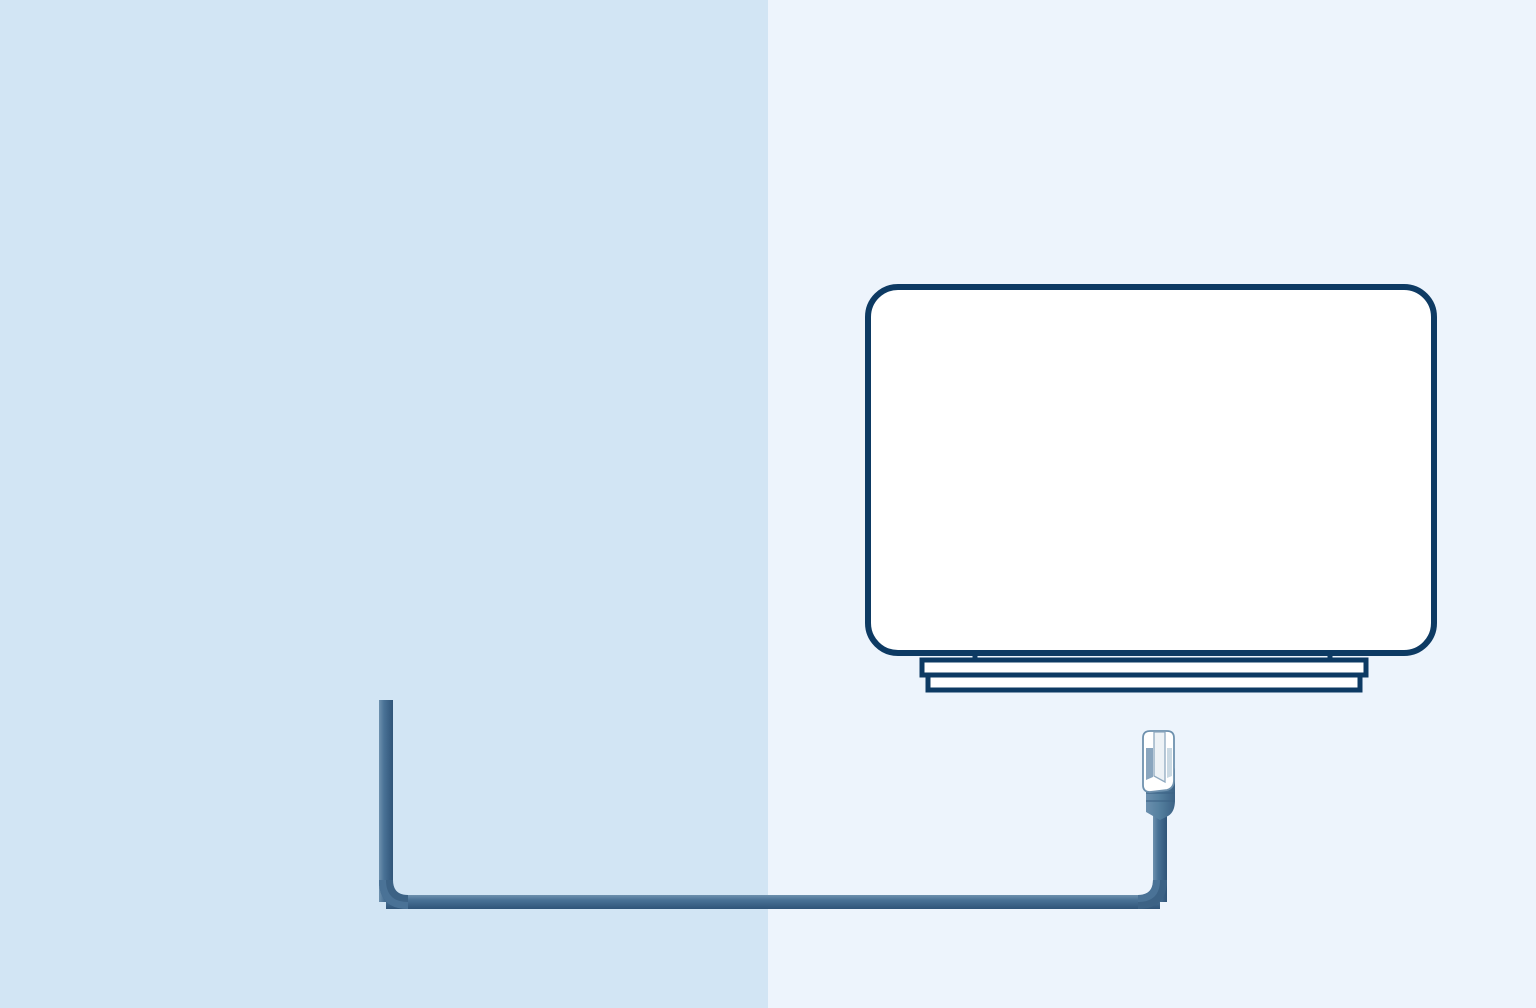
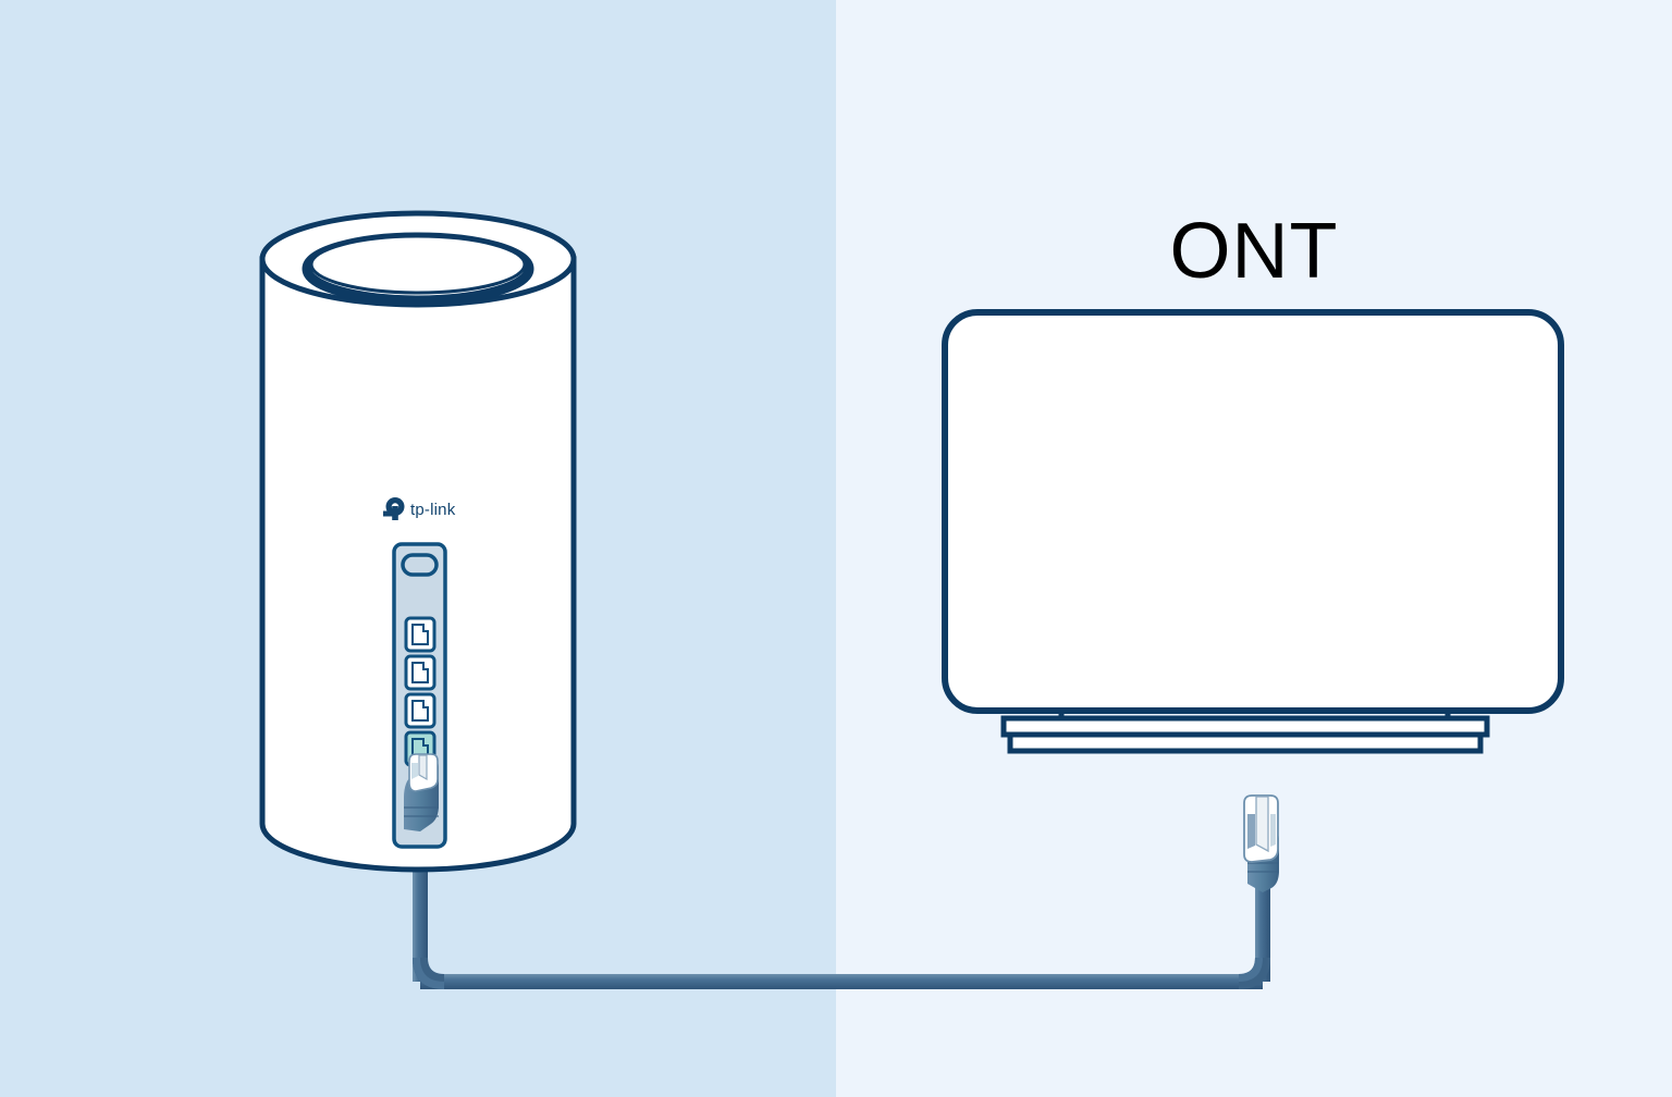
+ ONT
+ tp-link
